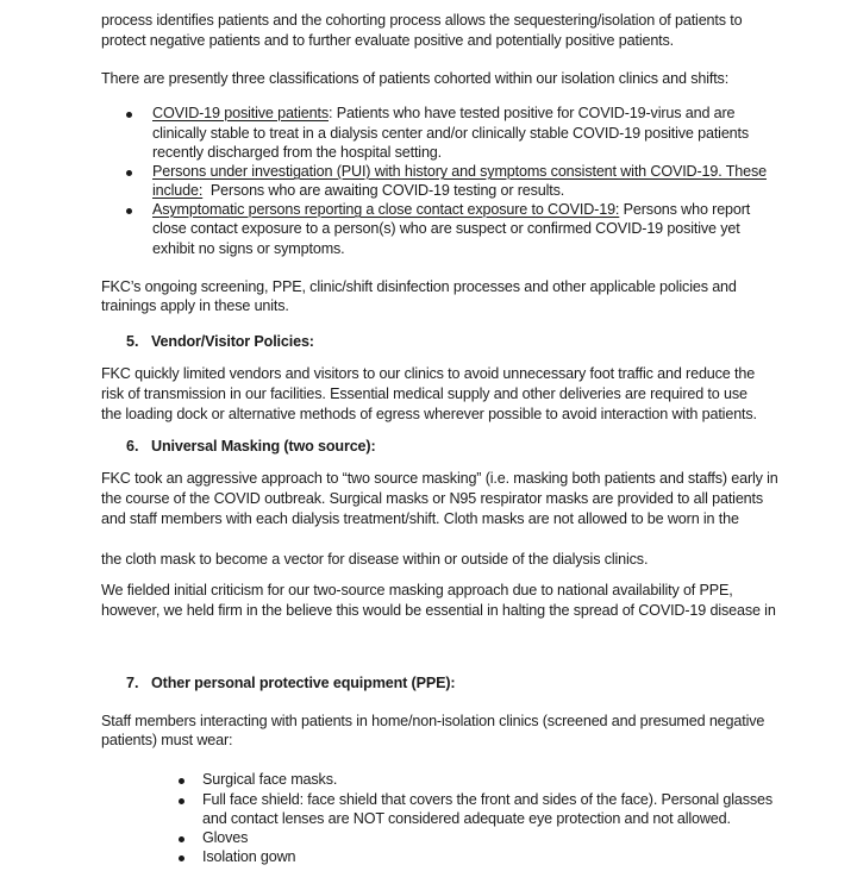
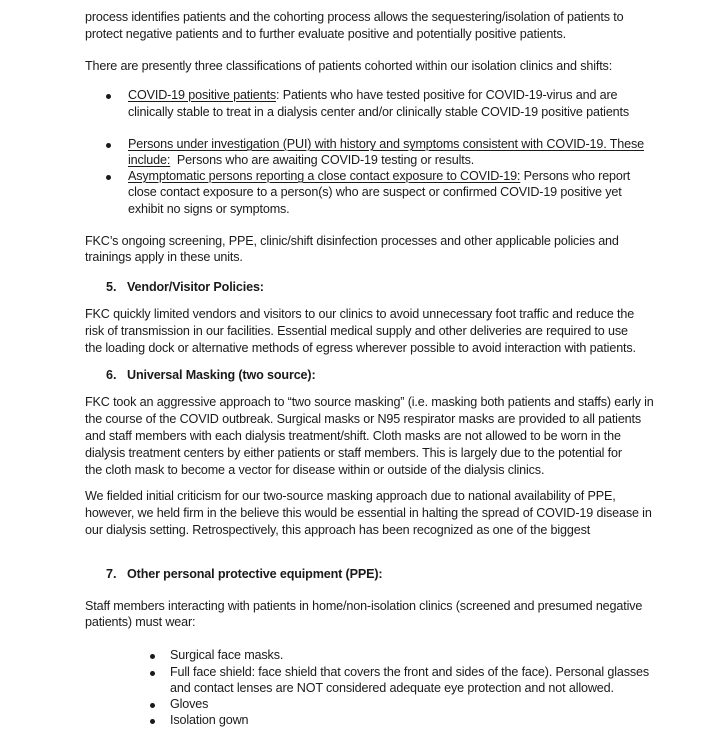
  process identifies patients and the cohorting process allows the sequestering/isolation of patients to
  protect negative patients and to further evaluate positive and potentially positive patients.
  There are presently three classifications of patients cohorted within our isolation clinics and shifts:
  COVID-19 positive patients: Patients who have tested positive for COVID-19-virus and are
  clinically stable to treat in a dialysis center and/or clinically stable COVID-19 positive patients
- recently discharged from the hospital setting.
  Persons under investigation (PUI) with history and symptoms consistent with COVID-19. These
  include: Persons who are awaiting COVID-19 testing or results.
  Asymptomatic persons reporting a close contact exposure to COVID-19: Persons who report
  close contact exposure to a person(s) who are suspect or confirmed COVID-19 positive yet
  exhibit no signs or symptoms.
  FKC’s ongoing screening, PPE, clinic/shift disinfection processes and other applicable policies and
  trainings apply in these units.
  5.
  Vendor/Visitor Policies:
  FKC quickly limited vendors and visitors to our clinics to avoid unnecessary foot traffic and reduce the
  risk of transmission in our facilities. Essential medical supply and other deliveries are required to use
  the loading dock or alternative methods of egress wherever possible to avoid interaction with patients.
  6.
  Universal Masking (two source):
  FKC took an aggressive approach to “two source masking” (i.e. masking both patients and staffs) early in
  the course of the COVID outbreak. Surgical masks or N95 respirator masks are provided to all patients
  and staff members with each dialysis treatment/shift. Cloth masks are not allowed to be worn in the
+ dialysis treatment centers by either patients or staff members. This is largely due to the potential for
  the cloth mask to become a vector for disease within or outside of the dialysis clinics.
  We fielded initial criticism for our two-source masking approach due to national availability of PPE,
  however, we held firm in the believe this would be essential in halting the spread of COVID-19 disease in
+ our dialysis setting. Retrospectively, this approach has been recognized as one of the biggest
  7.
  Other personal protective equipment (PPE):
  Staff members interacting with patients in home/non-isolation clinics (screened and presumed negative
  patients) must wear:
  Surgical face masks.
  Full face shield: face shield that covers the front and sides of the face). Personal glasses
  and contact lenses are NOT considered adequate eye protection and not allowed.
  Gloves
  Isolation gown
